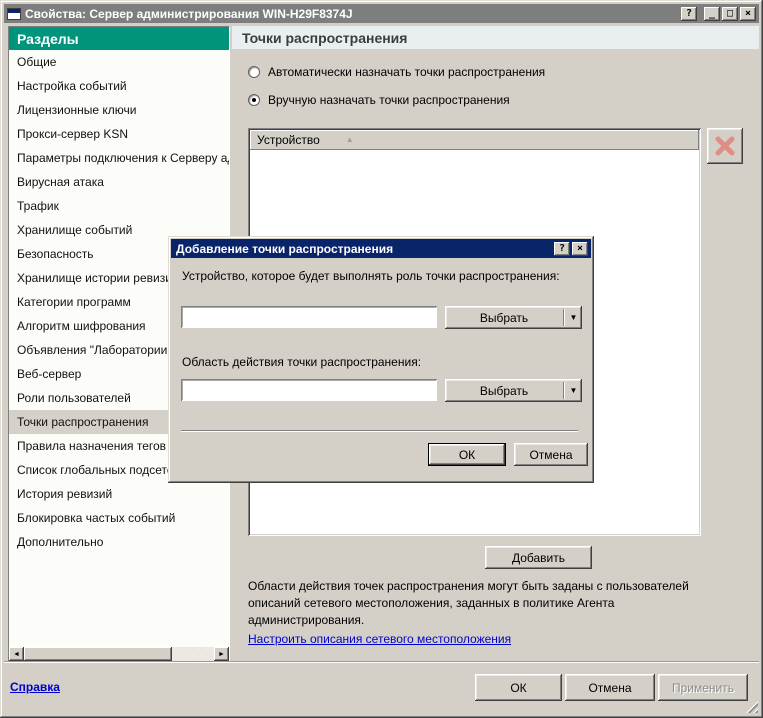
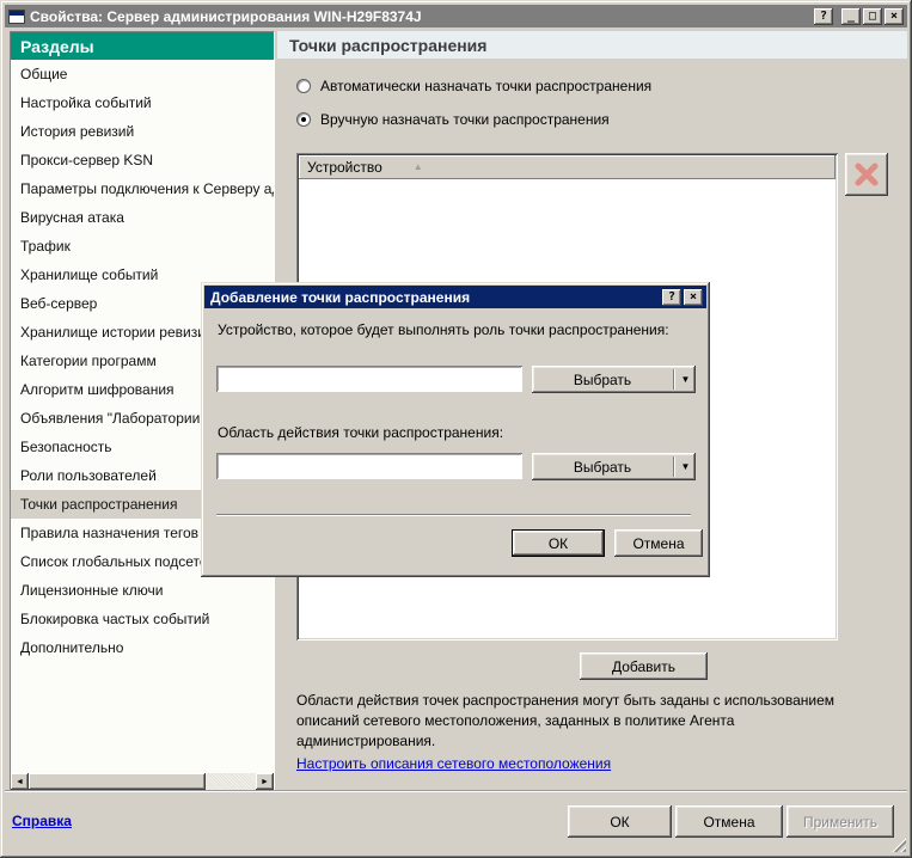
  Свойства: Сервер администрирования WIN-H29F8374J
  ?
  _
  □
  ×
  Разделы
  Общие
  Настройка событий
- Лицензионные ключи
+ История ревизий
  Прокси-сервер KSN
  Параметры подключения к Серверу а
  Вирусная атака
  Трафик
  Хранилище событий
- Безопасность
+ Веб-сервер
  Хранилище истории ревиз
  Категории программ
  Алгоритм шифрования
  Объявления "Лаборатории
- Веб-сервер
+ Безопасность
  Роли пользователей
  Точки распространения
  Правила назначения тегов
  Список глобальных подсет
- История ревизий
+ Лицензионные ключи
  Блокировка частых событий
  Дополнительно
  Точки распространения
  Автоматически назначать точки распространения
  Вручную назначать точки распространения
  Устройство
  ▲
  Добавить
- Области действия точек распространения могут быть заданы с пользователей описаний сетевого местоположения, заданных в политике Агента администрирования.
+ Области действия точек распространения могут быть заданы с использованием описаний сетевого местоположения, заданных в политике Агента администрирования.
  Настроить описания сетевого местоположения
  Справка
  ОК
  Отмена
  Применить
  Добавление точки распространения
  ?
  ×
  Устройство, которое будет выполнять роль точки распространения:
  Выбрать
  ▼
  Область действия точки распространения:
  Выбрать
  ▼
  ОК
  Отмена
